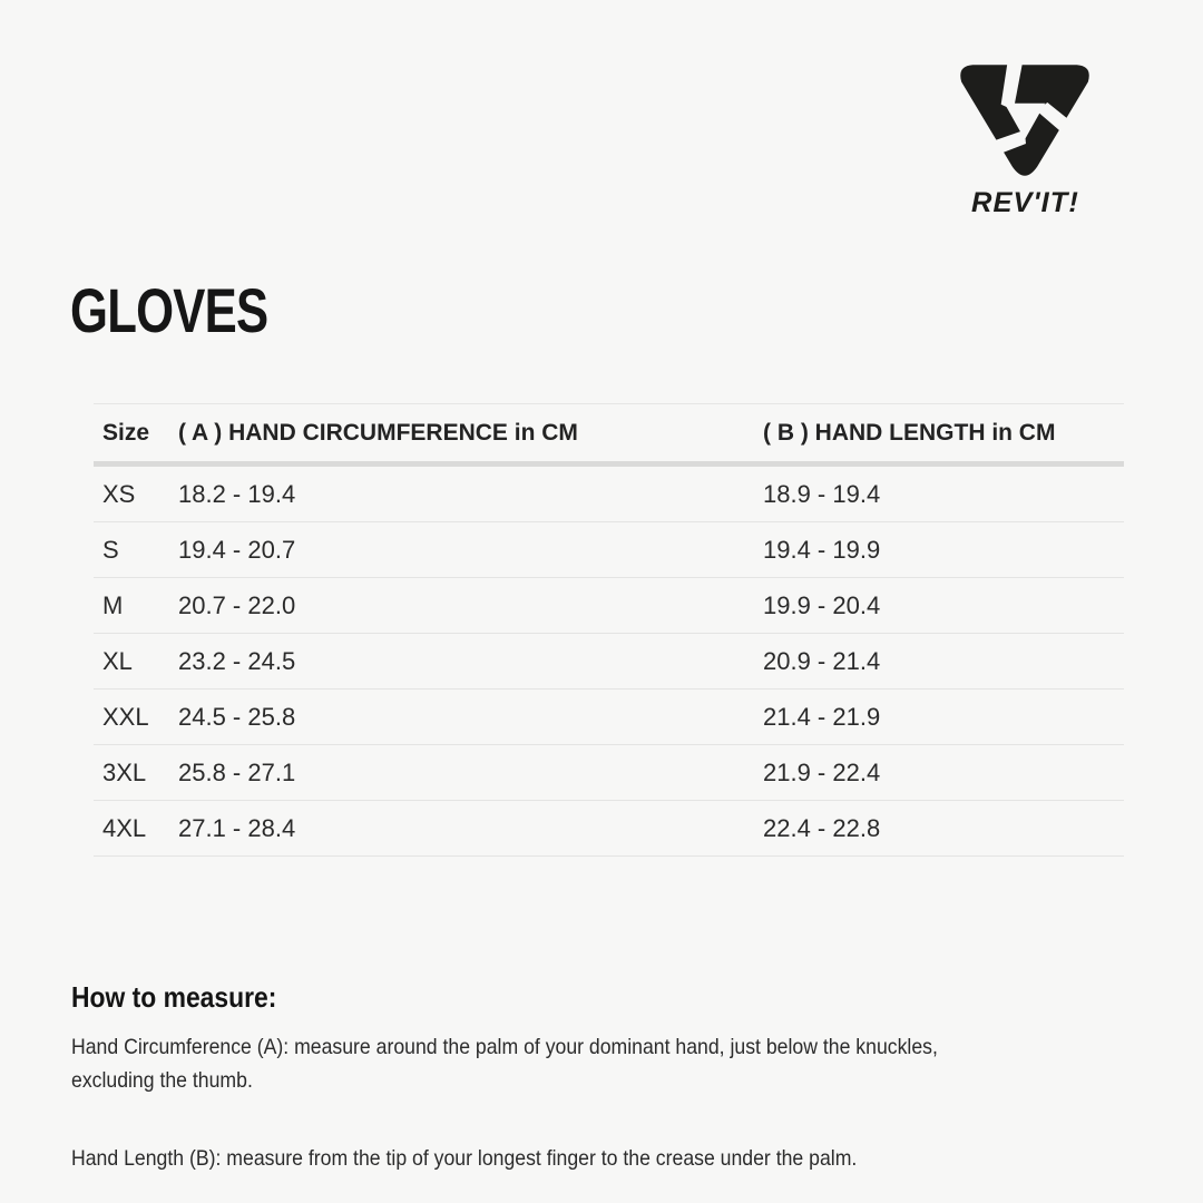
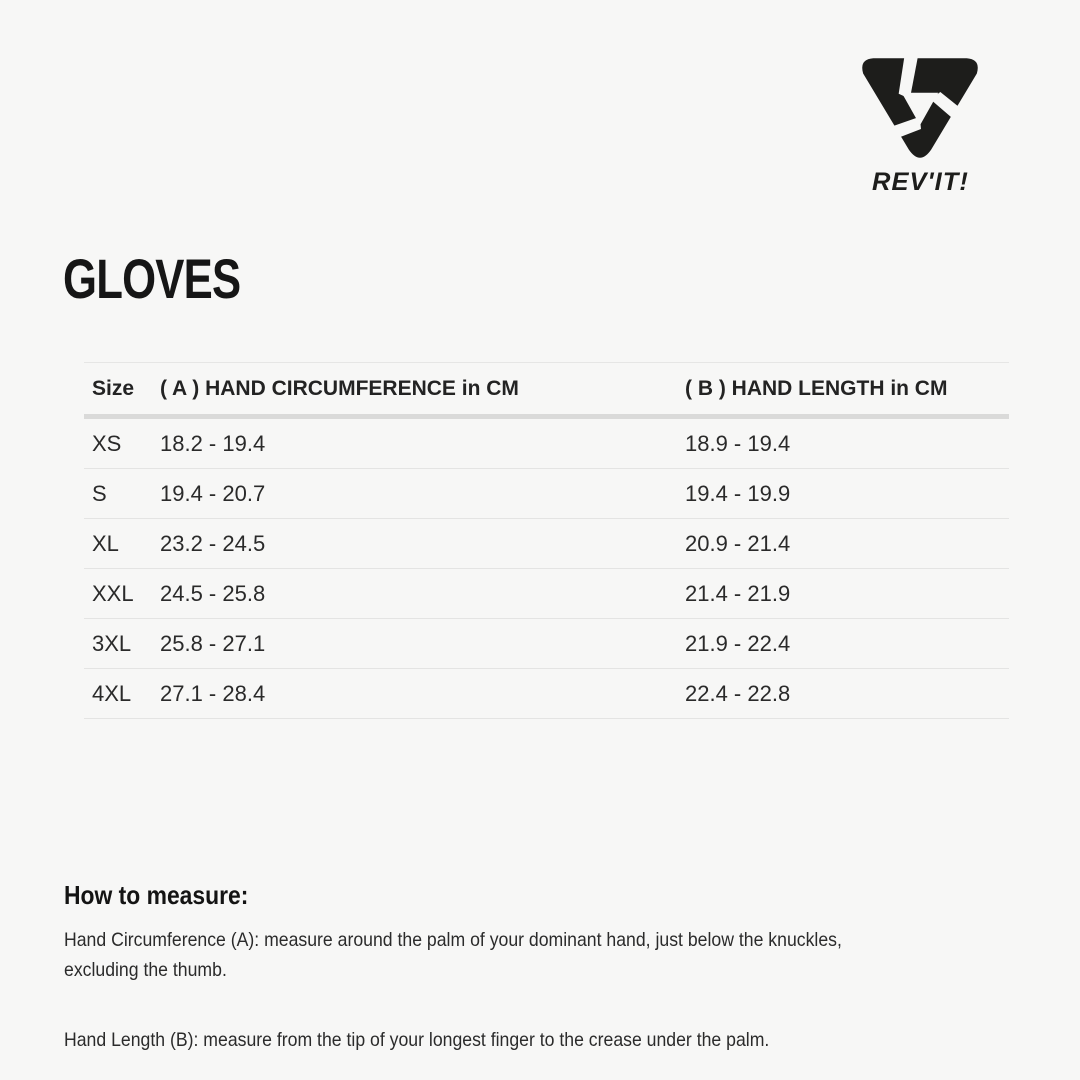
  REV'IT!
  GLOVES
  Size	( A ) HAND CIRCUMFERENCE in CM	( B ) HAND LENGTH in CM
  XS	18.2 - 19.4	18.9 - 19.4
  S	19.4 - 20.7	19.4 - 19.9
- M	20.7 - 22.0	19.9 - 20.4
  XL	23.2 - 24.5	20.9 - 21.4
  XXL	24.5 - 25.8	21.4 - 21.9
  3XL	25.8 - 27.1	21.9 - 22.4
  4XL	27.1 - 28.4	22.4 - 22.8
  How to measure:
  Hand Circumference (A): measure around the palm of your dominant hand, just below the knuckles, excluding the thumb.
  Hand Length (B): measure from the tip of your longest finger to the crease under the palm.
